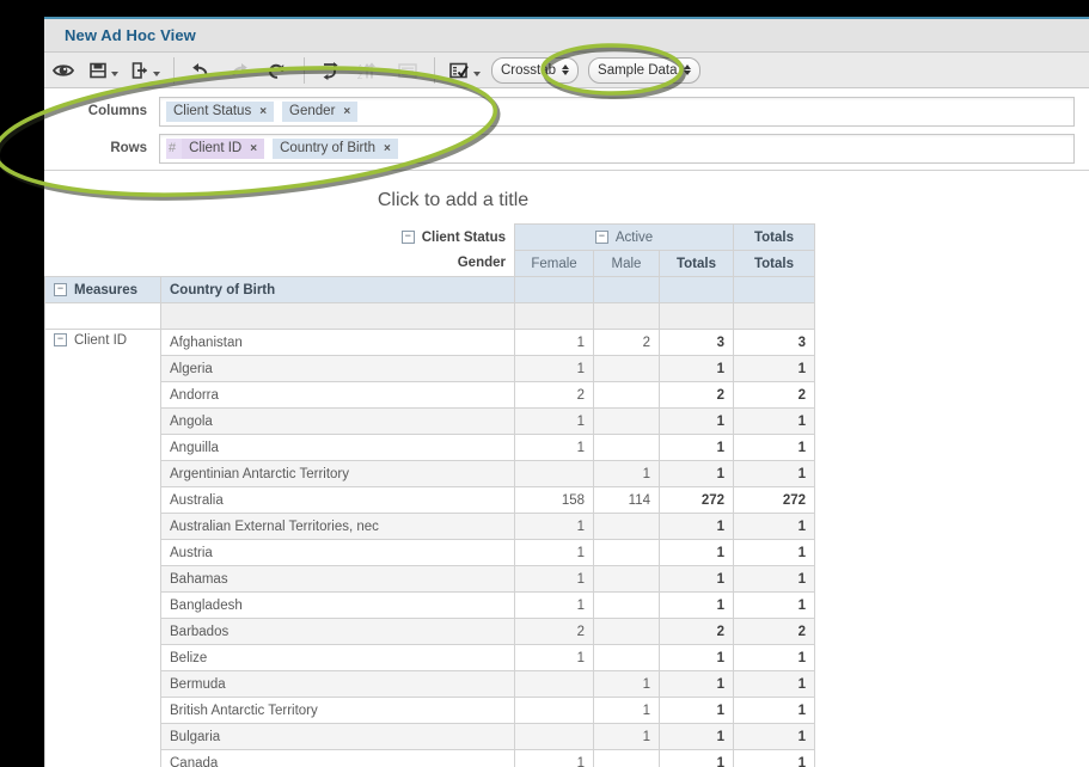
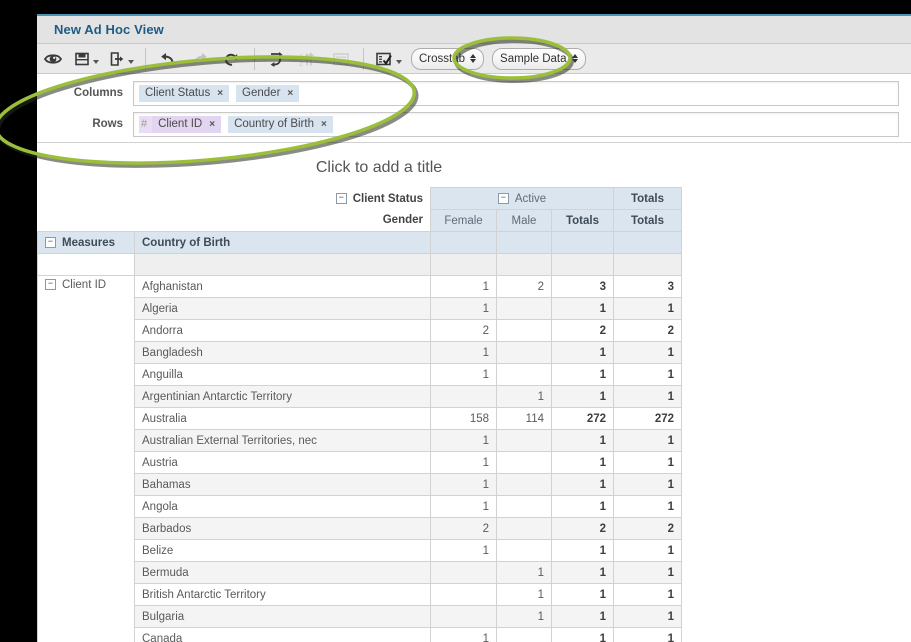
  New Ad Hoc View
  Crosstb
  Sample Data
  Columns
  Client Status
  ×
  Gender
  ×
  Rows
  #
  Client ID
  ×
  Country of Birth
  ×
  Click to add a title
  	− Client Status	− Active	Totals
  	Gender	Female	Male	Totals	Totals
  − Measures	Country of Birth
  − Client ID	Afghanistan	1	2	3	3
  Algeria	1		1	1
  Andorra	2		2	2
- Angola	1		1	1
+ Bangladesh	1		1	1
  Anguilla	1		1	1
  Argentinian Antarctic Territory		1	1	1
  Australia	158	114	272	272
  Australian External Territories, nec	1		1	1
  Austria	1		1	1
  Bahamas	1		1	1
- Bangladesh	1		1	1
+ Angola	1		1	1
  Barbados	2		2	2
  Belize	1		1	1
  Bermuda		1	1	1
  British Antarctic Territory		1	1	1
  Bulgaria		1	1	1
  Canada	1		1	1
